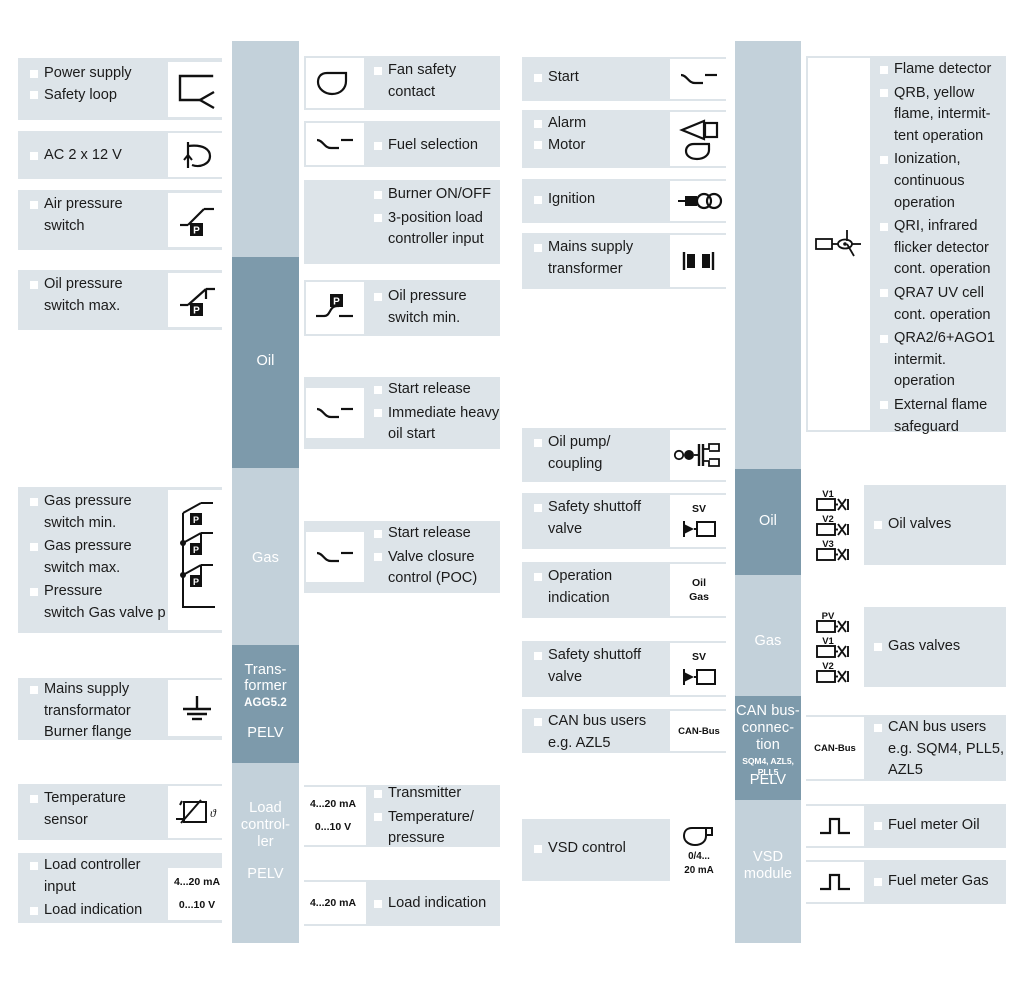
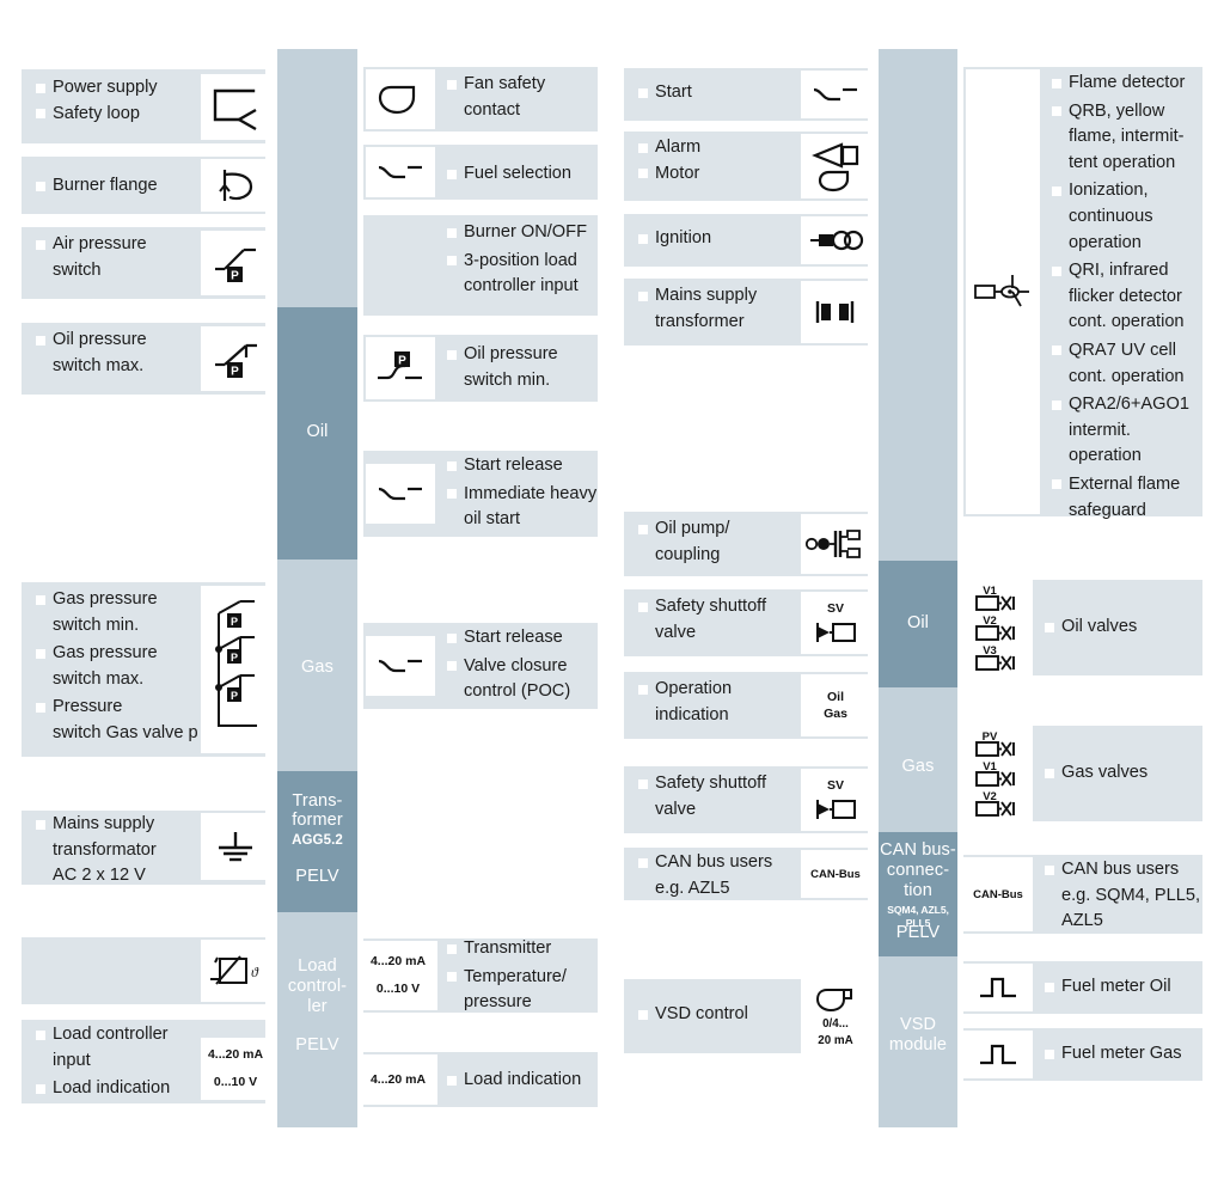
  Oil
  Gas
  Trans-
  former
  AGG5.2
  PELV
  Load
  control-
  ler
  PELV
  Oil
  Gas
  CAN bus-
  connec-
  tion
  SQM4, AZL5, PLL5
  PELV
  VSD
  module
  Power supply
  Safety loop
- AC 2 x 12 V
+ Burner flange
  Air pressure
  switch
  P
  Oil pressure
  switch max.
  P
  Gas pressure
  switch min.
  Gas pressure
  switch max.
  Pressure
  switch Gas valve p
  P
  P
  P
  Mains supply
  transformator
- Burner flange
+ AC 2 x 12 V
- Temperature
- sensor
  ϑ
  Load controller
  input
  Load indication
  4...20 mA
  0...10 V
  Fan safety
  contact
  Fuel selection
  Burner ON/OFF
  3-position load
  controller input
  P
  Oil pressure
  switch min.
  Start release
  Immediate heavy
  oil start
  Start release
  Valve closure
  control (POC)
  4...20 mA
  0...10 V
  Transmitter
  Temperature/
  pressure
  4...20 mA
  Load indication
  Start
  Alarm
  Motor
  Ignition
  Mains supply
  transformer
  Oil pump/
  coupling
  Safety shuttoff
  valve
  SV
  Operation
  indication
  Oil
  Gas
  Safety shuttoff
  valve
  SV
  CAN bus users
  e.g. AZL5
  CAN-Bus
  VSD control
  0/4...
  20 mA
  Flame detector
  QRB, yellow
  flame, intermit-
  tent operation
  Ionization,
  continuous
  operation
  QRI, infrared
  flicker detector
  cont. operation
  QRA7 UV cell
  cont. operation
  QRA2/6+AGO1
  intermit.
  operation
  External flame
  safeguard
  V1
  V2
  V3
  Oil valves
  PV
  V1
  V2
  Gas valves
  CAN-Bus
  CAN bus users
  e.g. SQM4, PLL5,
  AZL5
  Fuel meter Oil
  Fuel meter Gas
